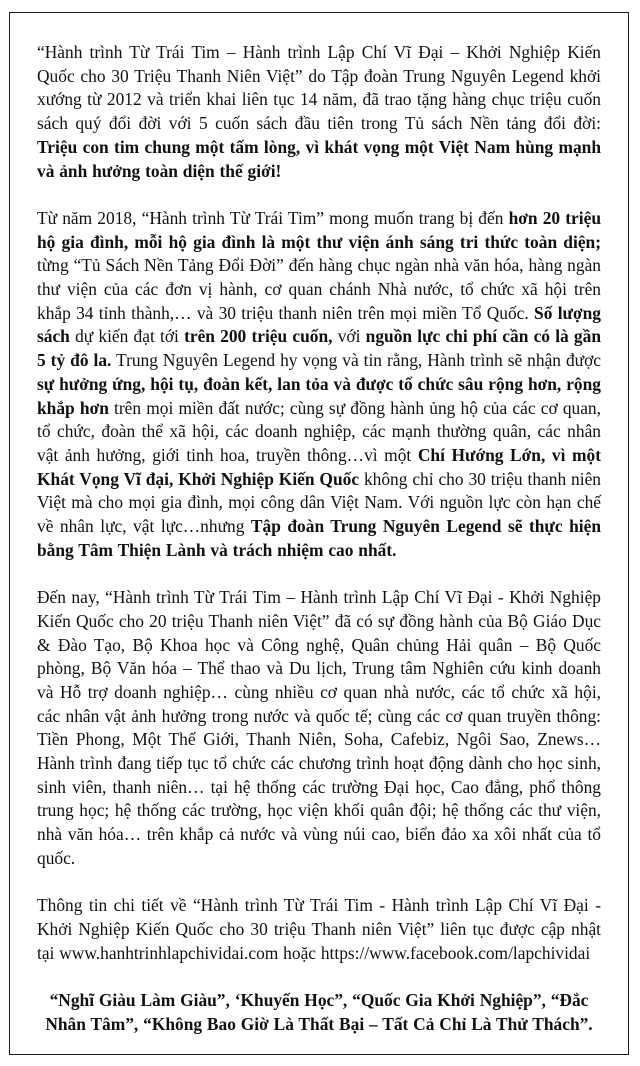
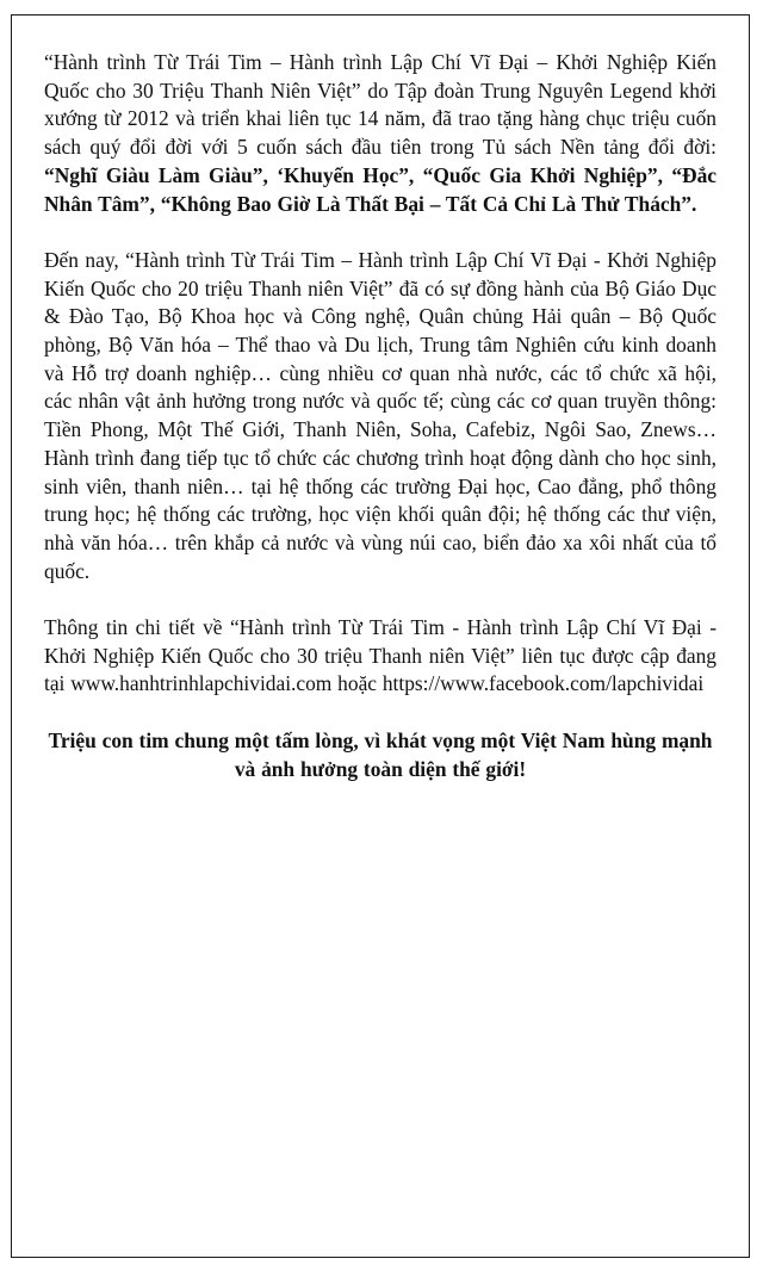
- “Hành trình Từ Trái Tim – Hành trình Lập Chí Vĩ Đại – Khởi Nghiệp Kiến Quốc cho 30 Triệu Thanh Niên Việt” do Tập đoàn Trung Nguyên Legend khởi xướng từ 2012 và triển khai liên tục 14 năm, đã trao tặng hàng chục triệu cuốn sách quý đổi đời với 5 cuốn sách đầu tiên trong Tủ sách Nền tảng đổi đời: Triệu con tim chung một tấm lòng, vì khát vọng một Việt Nam hùng mạnh và ảnh hưởng toàn diện thế giới!
+ “Hành trình Từ Trái Tim – Hành trình Lập Chí Vĩ Đại – Khởi Nghiệp Kiến Quốc cho 30 Triệu Thanh Niên Việt” do Tập đoàn Trung Nguyên Legend khởi xướng từ 2012 và triển khai liên tục 14 năm, đã trao tặng hàng chục triệu cuốn sách quý đổi đời với 5 cuốn sách đầu tiên trong Tủ sách Nền tảng đổi đời: “Nghĩ Giàu Làm Giàu”, ‘Khuyến Học”, “Quốc Gia Khởi Nghiệp”, “Đắc Nhân Tâm”, “Không Bao Giờ Là Thất Bại – Tất Cả Chỉ Là Thử Thách”.
- Từ năm 2018, “Hành trình Từ Trái Tim” mong muốn trang bị đến hơn 20 triệu hộ gia đình, mỗi hộ gia đình là một thư viện ánh sáng tri thức toàn diện; từng “Tủ Sách Nền Tảng Đổi Đời” đến hàng chục ngàn nhà văn hóa, hàng ngàn thư viện của các đơn vị hành, cơ quan chánh Nhà nước, tổ chức xã hội trên khắp 34 tỉnh thành,… và 30 triệu thanh niên trên mọi miền Tổ Quốc. Số lượng sách dự kiến đạt tới trên 200 triệu cuốn, với nguồn lực chi phí cần có là gần 5 tỷ đô la. Trung Nguyên Legend hy vọng và tin rằng, Hành trình sẽ nhận được sự hưởng ứng, hội tụ, đoàn kết, lan tỏa và được tổ chức sâu rộng hơn, rộng khắp hơn trên mọi miền đất nước; cùng sự đồng hành ủng hộ của các cơ quan, tổ chức, đoàn thể xã hội, các doanh nghiệp, các mạnh thường quân, các nhân vật ảnh hưởng, giới tinh hoa, truyền thông…vì một Chí Hướng Lớn, vì một Khát Vọng Vĩ đại, Khởi Nghiệp Kiến Quốc không chỉ cho 30 triệu thanh niên Việt mà cho mọi gia đình, mọi công dân Việt Nam. Với nguồn lực còn hạn chế về nhân lực, vật lực…nhưng Tập đoàn Trung Nguyên Legend sẽ thực hiện bằng Tâm Thiện Lành và trách nhiệm cao nhất.
  Đến nay, “Hành trình Từ Trái Tim – Hành trình Lập Chí Vĩ Đại - Khởi Nghiệp Kiến Quốc cho 20 triệu Thanh niên Việt” đã có sự đồng hành của Bộ Giáo Dục & Đào Tạo, Bộ Khoa học và Công nghệ, Quân chủng Hải quân – Bộ Quốc phòng, Bộ Văn hóa – Thể thao và Du lịch, Trung tâm Nghiên cứu kinh doanh và Hỗ trợ doanh nghiệp… cùng nhiều cơ quan nhà nước, các tổ chức xã hội, các nhân vật ảnh hưởng trong nước và quốc tế; cùng các cơ quan truyền thông: Tiền Phong, Một Thế Giới, Thanh Niên, Soha, Cafebiz, Ngôi Sao, Znews… Hành trình đang tiếp tục tổ chức các chương trình hoạt động dành cho học sinh, sinh viên, thanh niên… tại hệ thống các trường Đại học, Cao đẳng, phổ thông trung học; hệ thống các trường, học viện khối quân đội; hệ thống các thư viện, nhà văn hóa… trên khắp cả nước và vùng núi cao, biển đảo xa xôi nhất của tổ quốc.
- Thông tin chi tiết về “Hành trình Từ Trái Tim - Hành trình Lập Chí Vĩ Đại - Khởi Nghiệp Kiến Quốc cho 30 triệu Thanh niên Việt” liên tục được cập nhật tại www.hanhtrinhlapchividai.com hoặc https://www.facebook.com/lapchividai
+ Thông tin chi tiết về “Hành trình Từ Trái Tim - Hành trình Lập Chí Vĩ Đại - Khởi Nghiệp Kiến Quốc cho 30 triệu Thanh niên Việt” liên tục được cập đang tại www.hanhtrinhlapchividai.com hoặc https://www.facebook.com/lapchividai
- “Nghĩ Giàu Làm Giàu”, ‘Khuyến Học”, “Quốc Gia Khởi Nghiệp”, “Đắc Nhân Tâm”, “Không Bao Giờ Là Thất Bại – Tất Cả Chỉ Là Thử Thách”.
+ Triệu con tim chung một tấm lòng, vì khát vọng một Việt Nam hùng mạnh và ảnh hưởng toàn diện thế giới!
